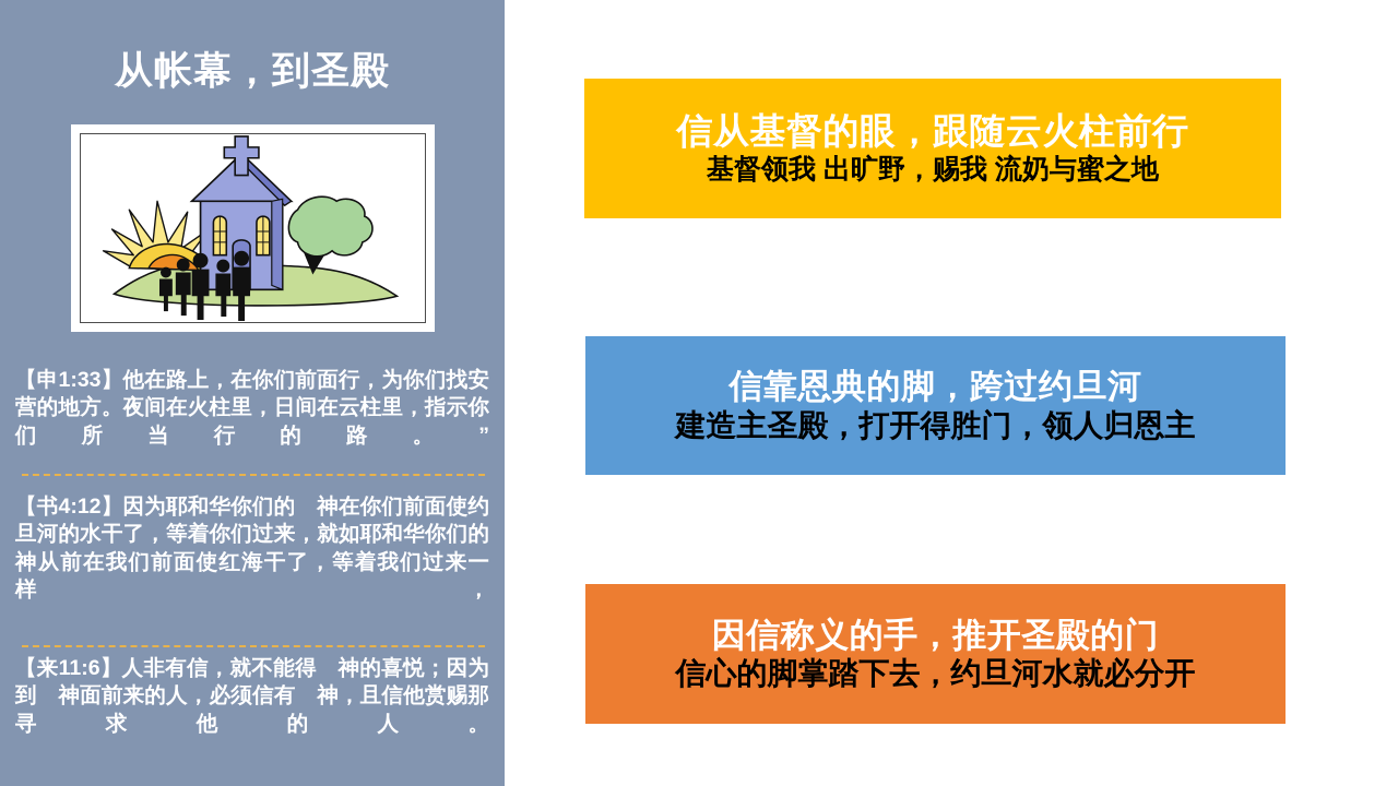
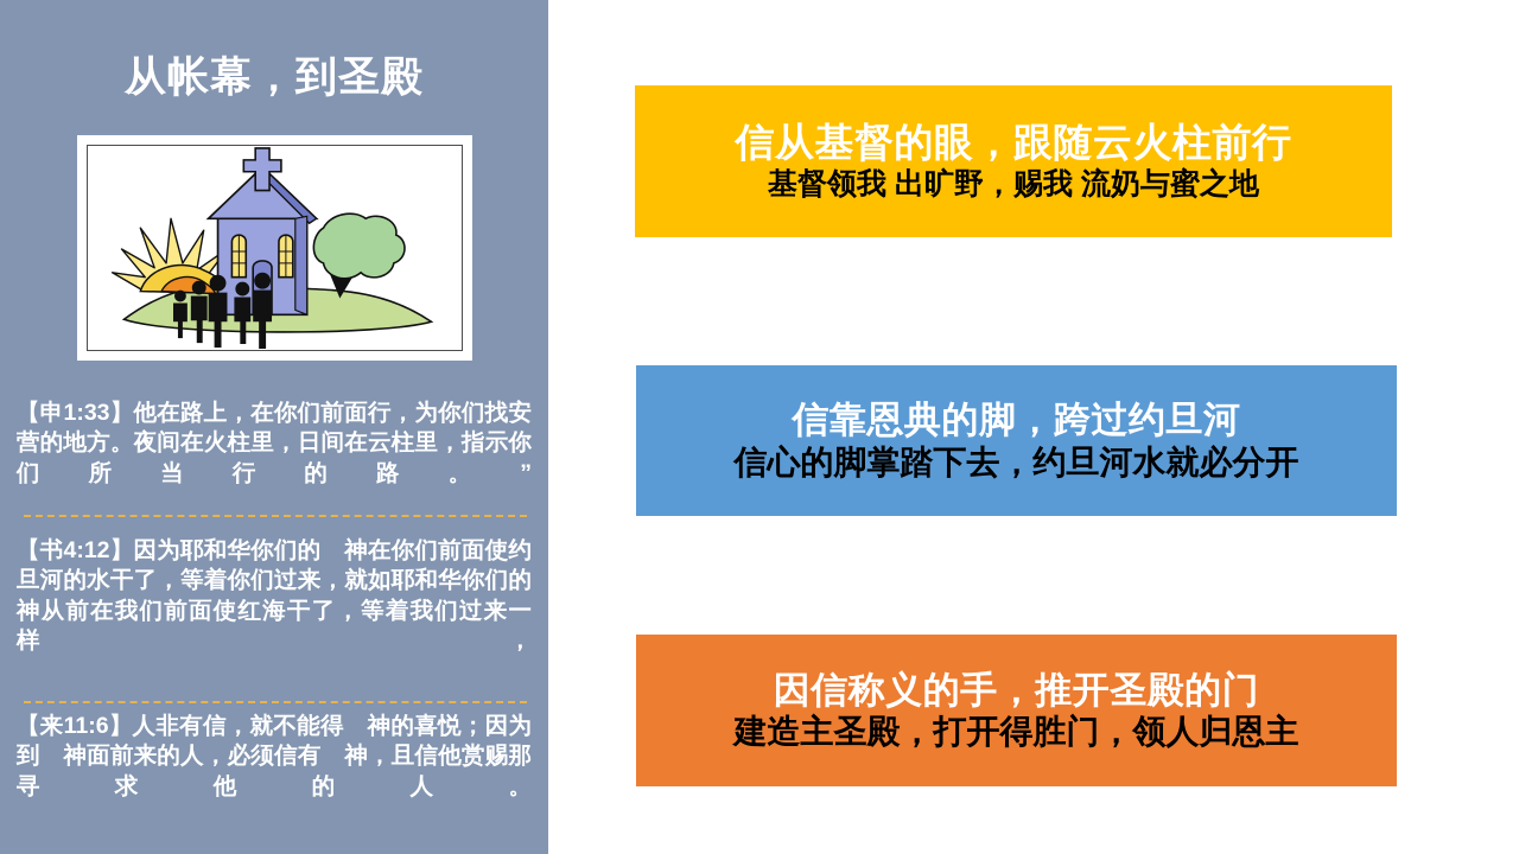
  从帐幕，到圣殿
  【申1:33】他在路上，在你们前面行，为你们找安营的地方。夜间在火柱里，日间在云柱里，指示你们所当行的路。”
  【书4:12】因为耶和华你们的 神在你们前面使约旦河的水干了，等着你们过来，就如耶和华你们的 神从前在我们前面使红海干了，等着我们过来一样，
  【来11:6】人非有信，就不能得 神的喜悦；因为到 神面前来的人，必须信有 神，且信他赏赐那寻求他的人。
  信从基督的眼，跟随云火柱前行
  基督领我 出旷野，赐我 流奶与蜜之地
  信靠恩典的脚，跨过约旦河
- 建造主圣殿，打开得胜门，领人归恩主
+ 信心的脚掌踏下去，约旦河水就必分开
  因信称义的手，推开圣殿的门
- 信心的脚掌踏下去，约旦河水就必分开
+ 建造主圣殿，打开得胜门，领人归恩主
